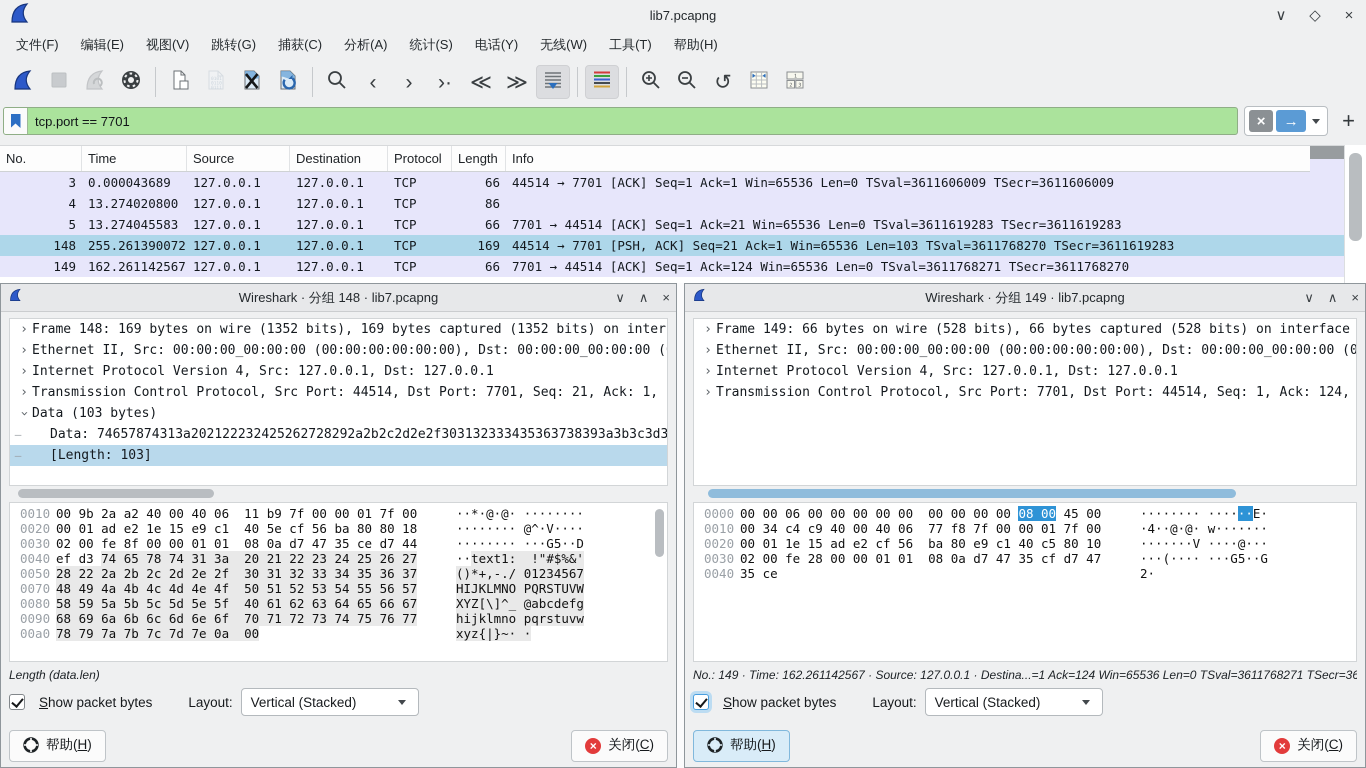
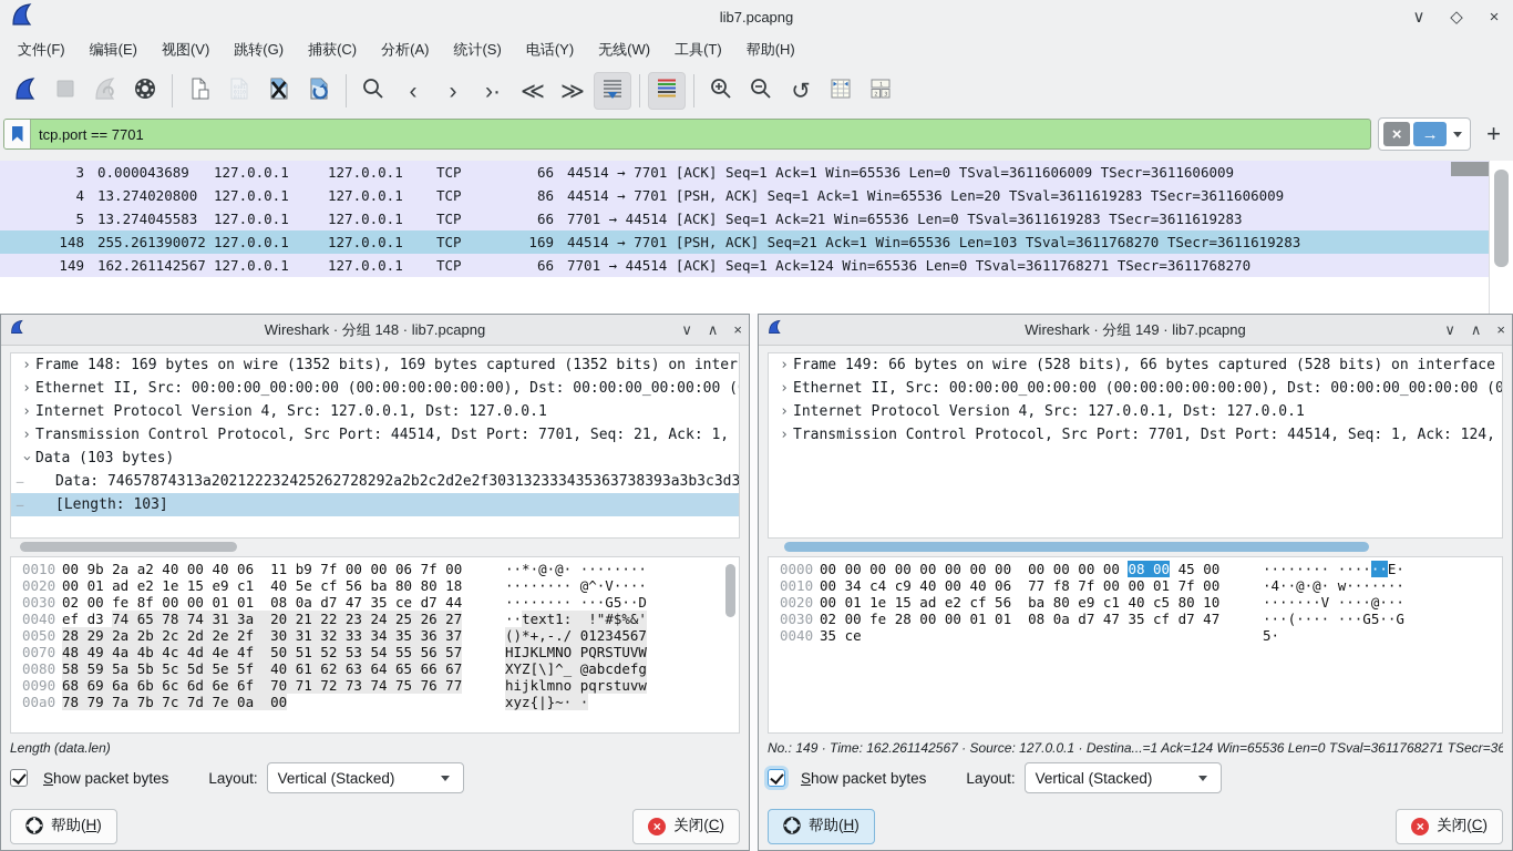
  lib7.pcapng
  ∨
  ◇
  ×
  文件(F)
  编辑(E)
  视图(V)
  跳转(G)
  捕获(C)
  分析(A)
  统计(S)
  电话(Y)
  无线(W)
  工具(T)
  帮助(H)
  ‹
  ›
  ›·
  ≪
  ≫
  ↺
  tcp.port == 7701
  ×
  →
  +
- No.
- Time
- Source
- Destination
- Protocol
- Length
- Info
  3
  0.000043689
  127.0.0.1
  127.0.0.1
  TCP
  66
  44514 → 7701 [ACK] Seq=1 Ack=1 Win=65536 Len=0 TSval=3611606009 TSecr=3611606009
  4
  13.274020800
  127.0.0.1
  127.0.0.1
  TCP
  86
+ 44514 → 7701 [PSH, ACK] Seq=1 Ack=1 Win=65536 Len=20 TSval=3611619283 TSecr=3611606009
  5
  13.274045583
  127.0.0.1
  127.0.0.1
  TCP
  66
  7701 → 44514 [ACK] Seq=1 Ack=21 Win=65536 Len=0 TSval=3611619283 TSecr=3611619283
  148
  255.261390072
  127.0.0.1
  127.0.0.1
  TCP
  169
  44514 → 7701 [PSH, ACK] Seq=21 Ack=1 Win=65536 Len=103 TSval=3611768270 TSecr=3611619283
  149
  162.261142567
  127.0.0.1
  127.0.0.1
  TCP
  66
  7701 → 44514 [ACK] Seq=1 Ack=124 Win=65536 Len=0 TSval=3611768271 TSecr=3611768270
  Wireshark · 分组 148 · lib7.pcapng
  ∨
  ∧
  ×
  ›
  Frame 148: 169 bytes on wire (1352 bits), 169 bytes captured (1352 bits) on inter
  ›
  Ethernet II, Src: 00:00:00_00:00:00 (00:00:00:00:00:00), Dst: 00:00:00_00:00:00 (
  ›
  Internet Protocol Version 4, Src: 127.0.0.1, Dst: 127.0.0.1
  ›
  Transmission Control Protocol, Src Port: 44514, Dst Port: 7701, Seq: 21, Ack: 1,
  Data (103 bytes)
  –
  Data: 74657874313a202122232425262728292a2b2c2d2e2f303132333435363738393a3b3c3d3
  –
  [Length: 103]
  0010
- 00 9b 2a a2 40 00 40 06 11 b9 7f 00 00 01 7f 00
+ 00 9b 2a a2 40 00 40 06 11 b9 7f 00 00 06 7f 00
  ··*·@·@· ········
  0020
  00 01 ad e2 1e 15 e9 c1 40 5e cf 56 ba 80 80 18
  ········ @^·V····
  0030
  02 00 fe 8f 00 00 01 01 08 0a d7 47 35 ce d7 44
  ········ ···G5··D
  0040
  ef d3 74 65 78 74 31 3a 20 21 22 23 24 25 26 27
  ··text1: !"#$%&'
  0050
- 28 22 2a 2b 2c 2d 2e 2f 30 31 32 33 34 35 36 37
+ 28 29 2a 2b 2c 2d 2e 2f 30 31 32 33 34 35 36 37
  ()*+,-./ 01234567
  0070
  48 49 4a 4b 4c 4d 4e 4f 50 51 52 53 54 55 56 57
  HIJKLMNO PQRSTUVW
  0080
  58 59 5a 5b 5c 5d 5e 5f 40 61 62 63 64 65 66 67
  XYZ[\]^_ @abcdefg
  0090
  68 69 6a 6b 6c 6d 6e 6f 70 71 72 73 74 75 76 77
  hijklmno pqrstuvw
  00a0
  78 79 7a 7b 7c 7d 7e 0a 00
  xyz{|}~· ·
  Length (data.len)
  Show packet bytes
  Layout:
  Vertical (Stacked)
  帮助(H)
  ×
  关闭(C)
  Wireshark · 分组 149 · lib7.pcapng
  ∨
  ∧
  ×
  ›
  Frame 149: 66 bytes on wire (528 bits), 66 bytes captured (528 bits) on interface
  ›
  Ethernet II, Src: 00:00:00_00:00:00 (00:00:00:00:00:00), Dst: 00:00:00_00:00:00 (0
  ›
  Internet Protocol Version 4, Src: 127.0.0.1, Dst: 127.0.0.1
  ›
  Transmission Control Protocol, Src Port: 7701, Dst Port: 44514, Seq: 1, Ack: 124,
  0000
- 00 00 06 00 00 00 00 00 00 00 00 00 08 00 45 00
+ 00 00 00 00 00 00 00 00 00 00 00 00 08 00 45 00
  ········ ······E·
  0010
  00 34 c4 c9 40 00 40 06 77 f8 7f 00 00 01 7f 00
  ·4··@·@· w·······
  0020
  00 01 1e 15 ad e2 cf 56 ba 80 e9 c1 40 c5 80 10
  ·······V ····@···
  0030
  02 00 fe 28 00 00 01 01 08 0a d7 47 35 cf d7 47
  ···(···· ···G5··G
  0040
  35 ce
- 2·
+ 5·
  No.: 149 · Time: 162.261142567 · Source: 127.0.0.1 · Destina...=1 Ack=124 Win=65536 Len=0 TSval=3611768271 TSecr=36
  Show packet bytes
  Layout:
  Vertical (Stacked)
  帮助(H)
  ×
  关闭(C)
